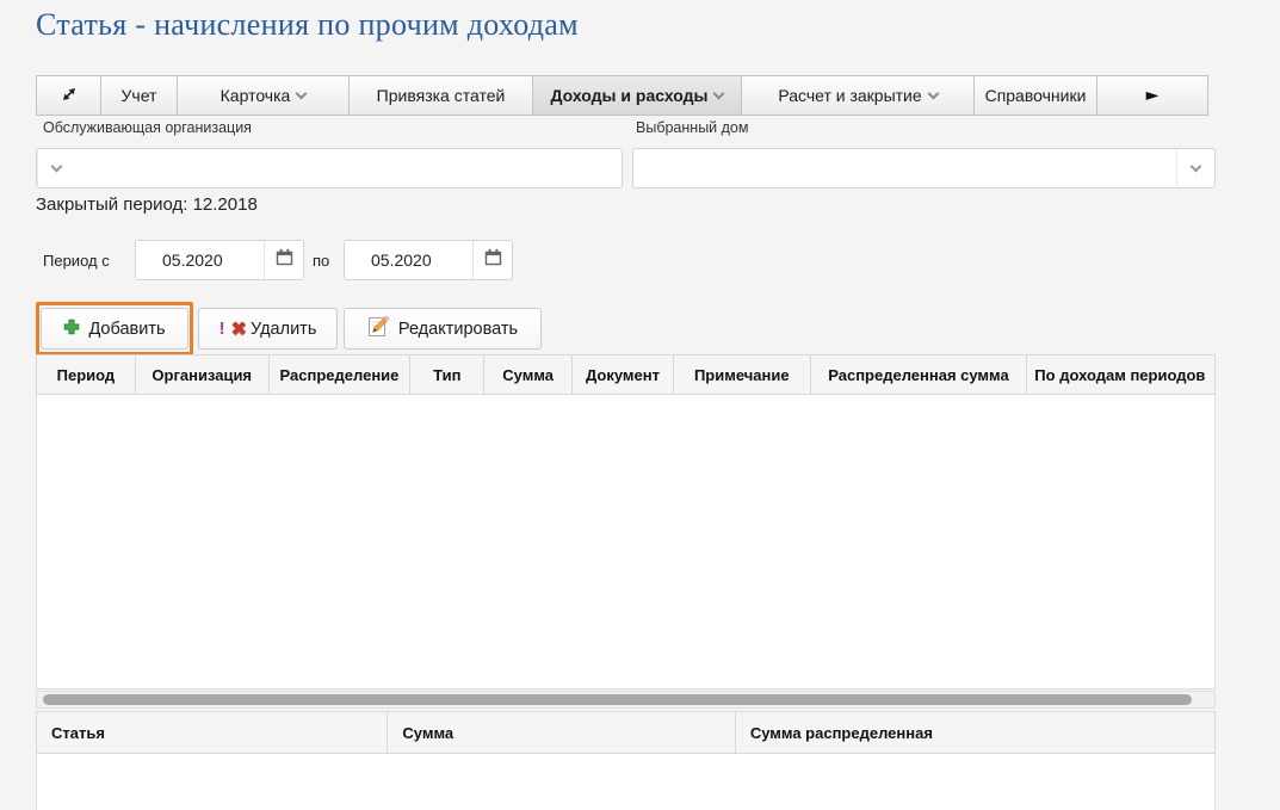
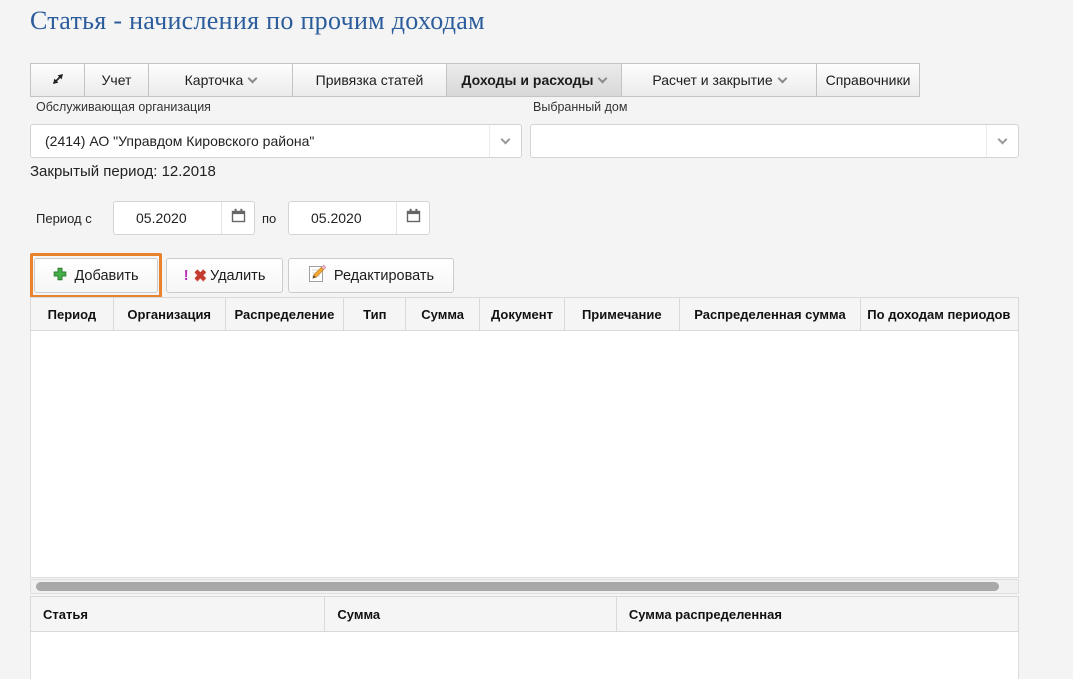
  Статья - начисления по прочим доходам
  Учет
  Карточка
  Привязка статей
  Доходы и расходы
  Расчет и закрытие
  Справочники
- ►
  Обслуживающая организация
  Выбранный дом
+ (2414) АО "Управдом Кировского района"
  Закрытый период: 12.2018
  Период с
  05.2020
  по
  05.2020
  Добавить
  !
  ✖
  Удалить
  Редактировать
  Период
  Организация
  Распределение
  Тип
  Сумма
  Документ
  Примечание
  Распределенная сумма
  По доходам периодов
  Статья
  Сумма
  Сумма распределенная
